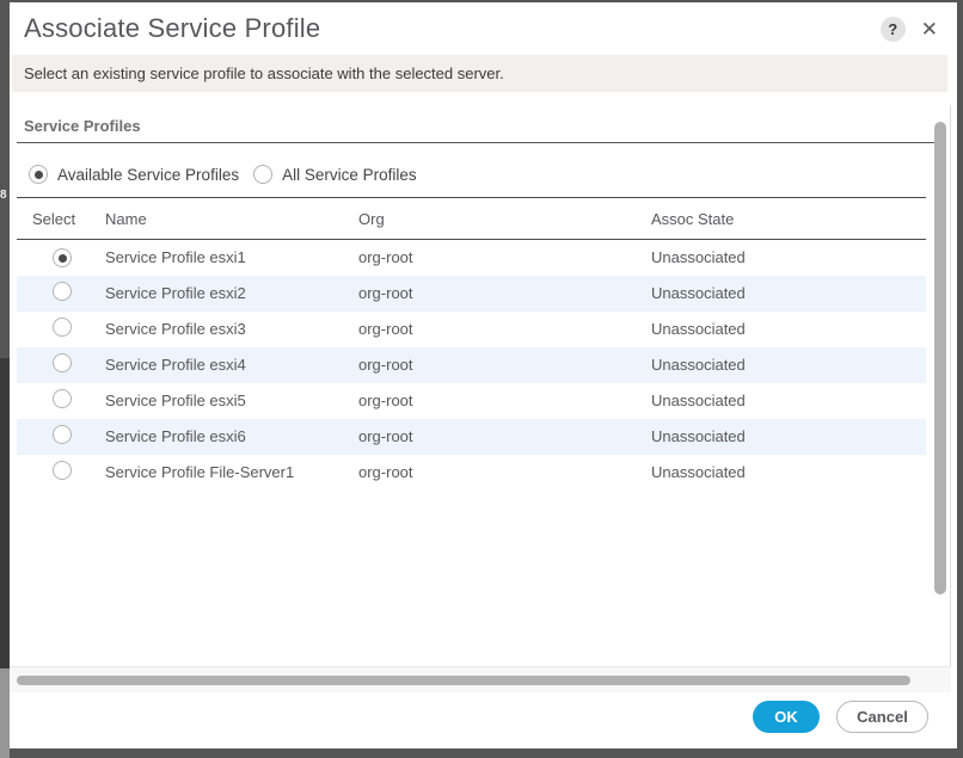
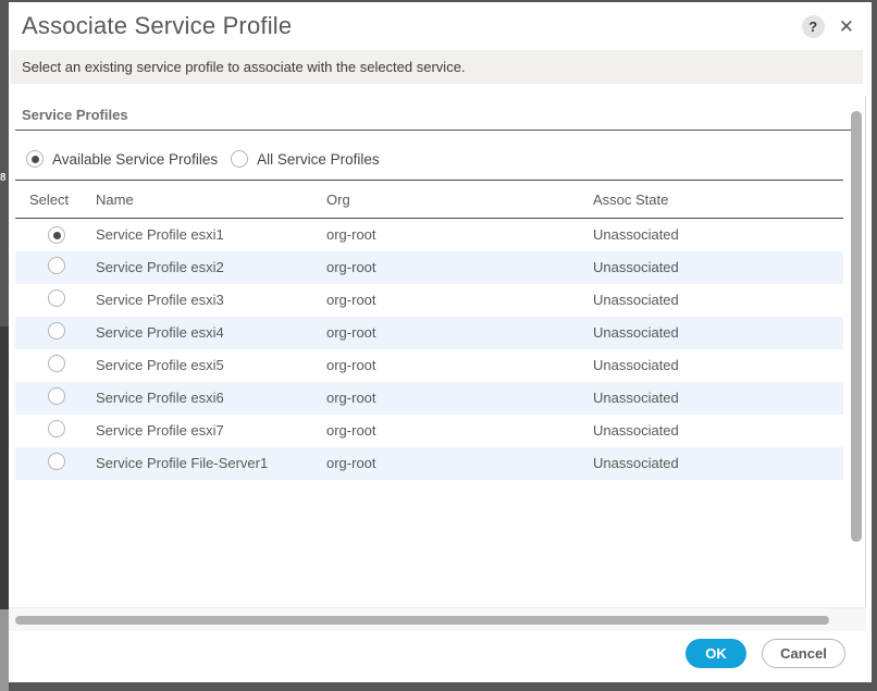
  8
  Associate Service Profile
  ?
  ✕
- Select an existing service profile to associate with the selected server.
+ Select an existing service profile to associate with the selected service.
  Service Profiles
  Available Service Profiles
  All Service Profiles
  Select	Name	Org	Assoc State
  	Service Profile esxi1	org-root	Unassociated
  	Service Profile esxi2	org-root	Unassociated
  	Service Profile esxi3	org-root	Unassociated
  	Service Profile esxi4	org-root	Unassociated
  	Service Profile esxi5	org-root	Unassociated
  	Service Profile esxi6	org-root	Unassociated
+ 	Service Profile esxi7	org-root	Unassociated
  	Service Profile File-Server1	org-root	Unassociated
  OK
  Cancel
